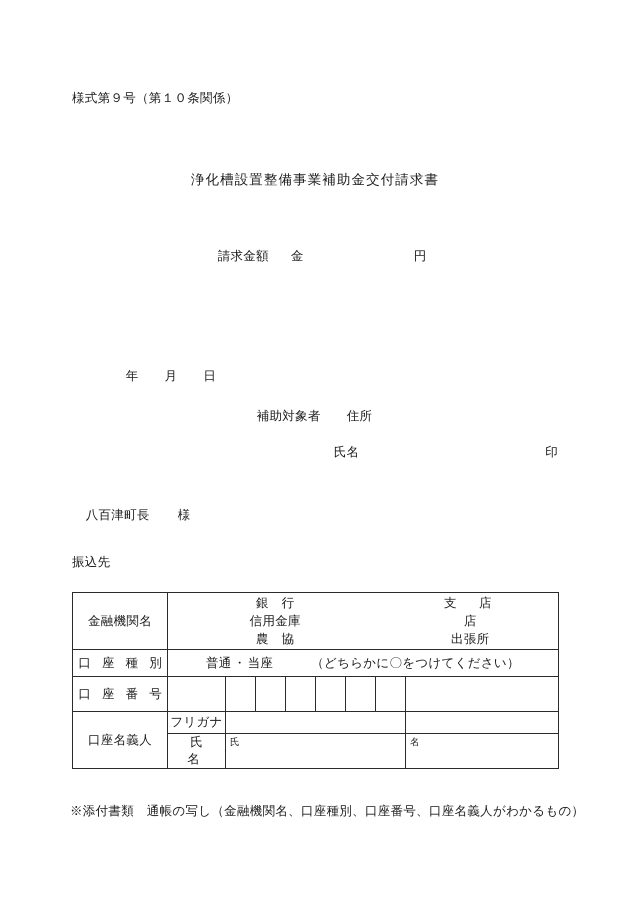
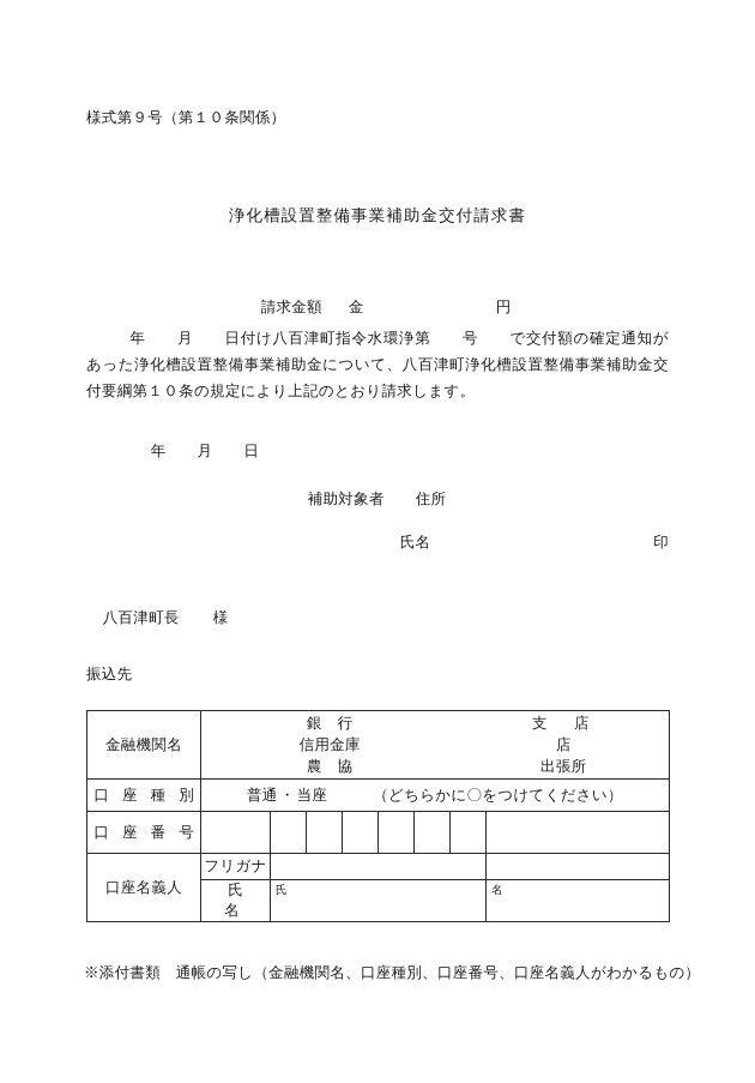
  様式第９号（第１０条関係）
  浄化槽設置整備事業補助金交付請求書
  請求金額 金 円
+ 年 月 日付け八百津町指令水環浄第 号 で交付額の確定通知があった浄化槽設置整備事業補助金について、八百津町浄化槽設置整備事業補助金交付要綱第１０条の規定により上記のとおり請求します。
  年 月 日
  補助対象者 住所
  印
  氏名
  八百津町長 様
  振込先
  金融機関名	銀 行 支 店 信用金庫 店 農 協 出張所
  口 座 種 別	普通・当座 （どちらかに〇をつけてください）
  口 座 番 号
  口座名義人	フリガナ
  氏 名	氏	名
  ※添付書類 通帳の写し（金融機関名、口座種別、口座番号、口座名義人がわかるもの）
